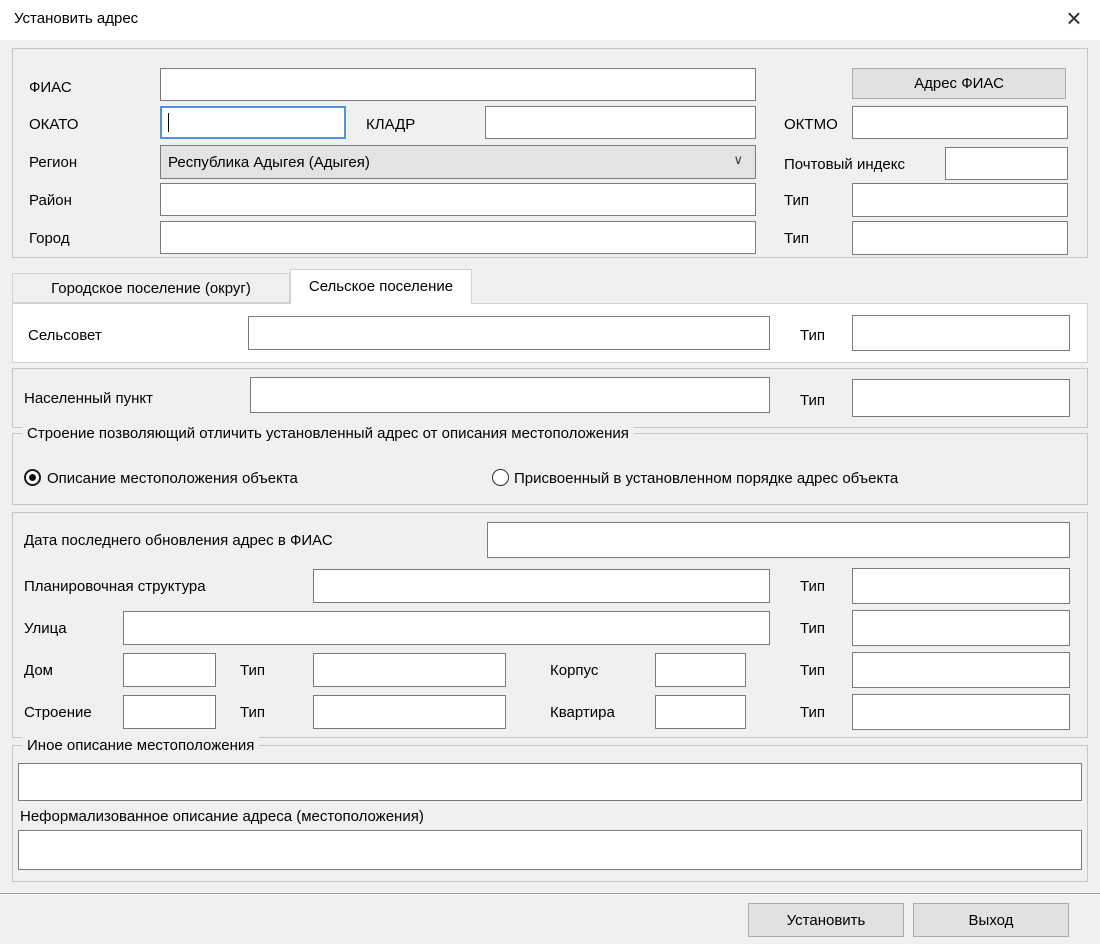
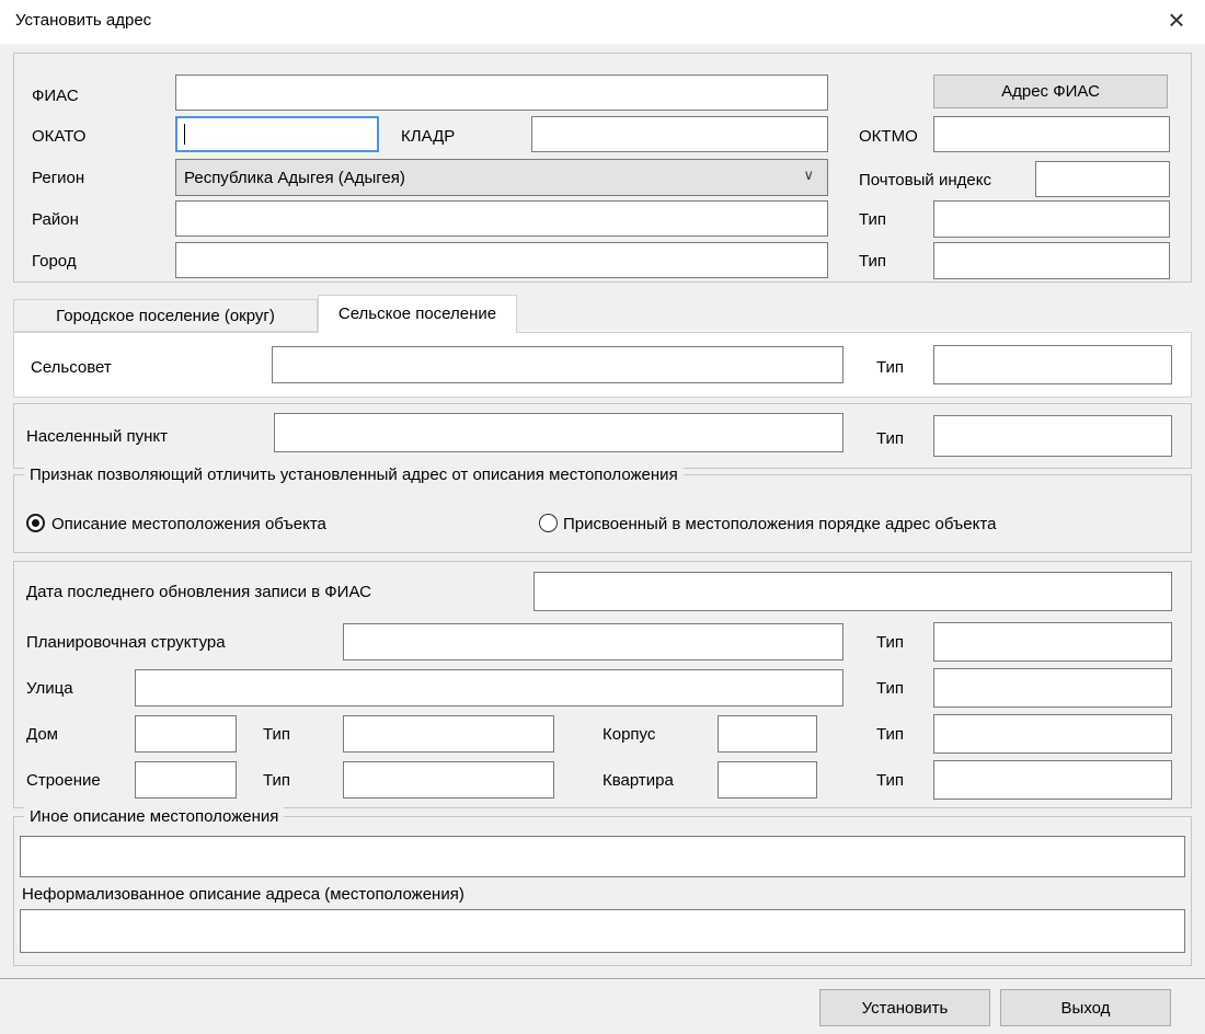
  Установить адрес
  ×
  ФИАС
  ОКАТО
  КЛАДР
  ОКТМО
  Регион
  Почтовый индекс
  Район
  Тип
  Город
  Тип
  Адрес ФИАС
  Республика Адыгея (Адыгея)
  ∨
  Городское поселение (округ)
  Сельское поселение
  Сельсовет
  Тип
  Населенный пункт
  Тип
- Строение позволяющий отличить установленный адрес от описания местоположения
+ Признак позволяющий отличить установленный адрес от описания местоположения
  Описание местоположения объекта
- Присвоенный в установленном порядке адрес объекта
+ Присвоенный в местоположения порядке адрес объекта
- Дата последнего обновления адрес в ФИАС
+ Дата последнего обновления записи в ФИАС
  Планировочная структура
  Тип
  Улица
  Тип
  Дом
  Тип
  Корпус
  Тип
  Строение
  Тип
  Квартира
  Тип
  Иное описание местоположения
  Неформализованное описание адреса (местоположения)
  Установить
  Выход
